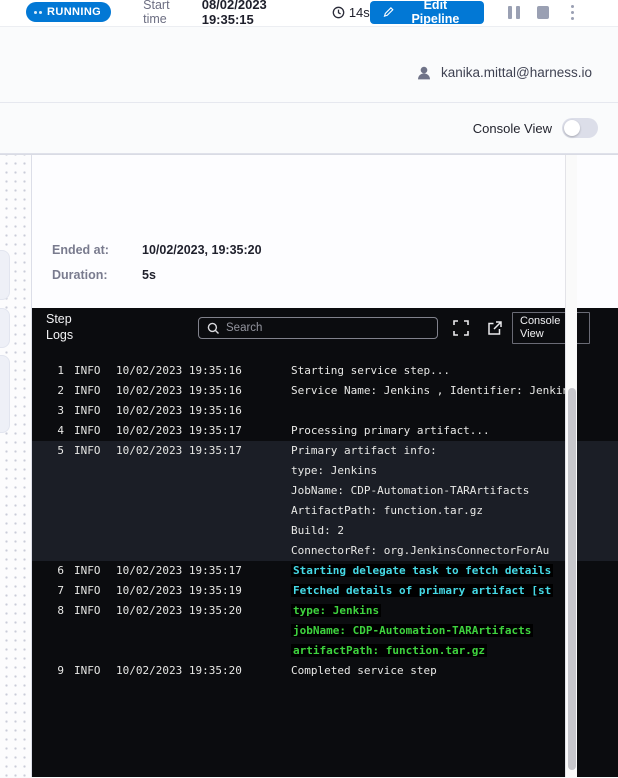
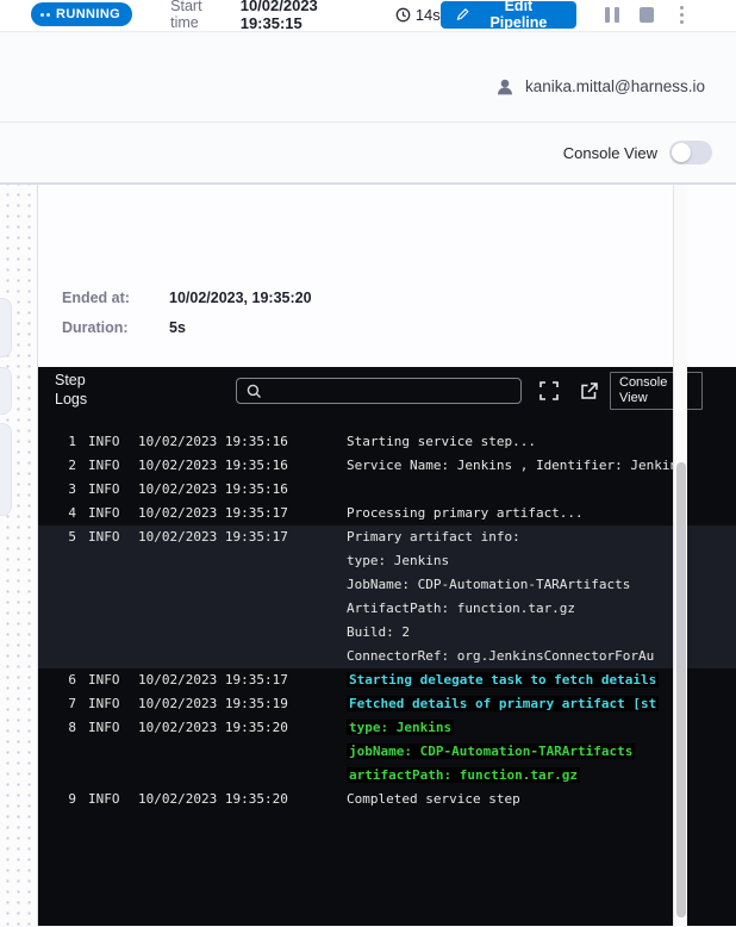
  RUNNING
  Start time
- 08/02/2023 19:35:15
+ 10/02/2023 19:35:15
  14s
  Edit Pipeline
  kanika.mittal@harness.io
  Console View
  Ended at:
  10/02/2023, 19:35:20
  Duration:
  5s
  Step Logs
- Search
  Console View
  1
  INFO
  10/02/2023 19:35:16
  Starting service step...
  2
  INFO
  10/02/2023 19:35:16
  Service Name: Jenkins , Identifier: Jenki
  3
  INFO
  10/02/2023 19:35:16
  4
  INFO
  10/02/2023 19:35:17
  Processing primary artifact...
  5
  INFO
  10/02/2023 19:35:17
  Primary artifact info:
  type: Jenkins
  JobName: CDP-Automation-TARArtifacts
  ArtifactPath: function.tar.gz
  Build: 2
  ConnectorRef: org.JenkinsConnectorForAu
  6
  INFO
  10/02/2023 19:35:17
  Starting delegate task to fetch details
  7
  INFO
  10/02/2023 19:35:19
  Fetched details of primary artifact [st
  8
  INFO
  10/02/2023 19:35:20
  type: Jenkins
  jobName: CDP-Automation-TARArtifacts
  artifactPath: function.tar.gz
  9
  INFO
  10/02/2023 19:35:20
  Completed service step
